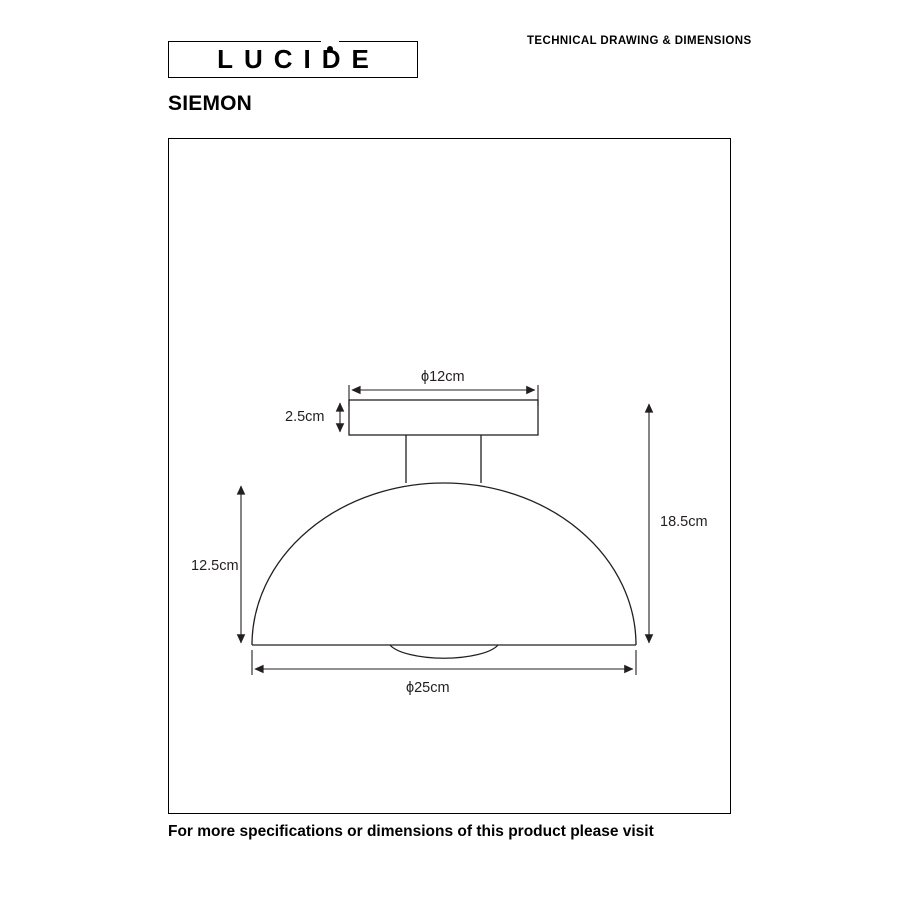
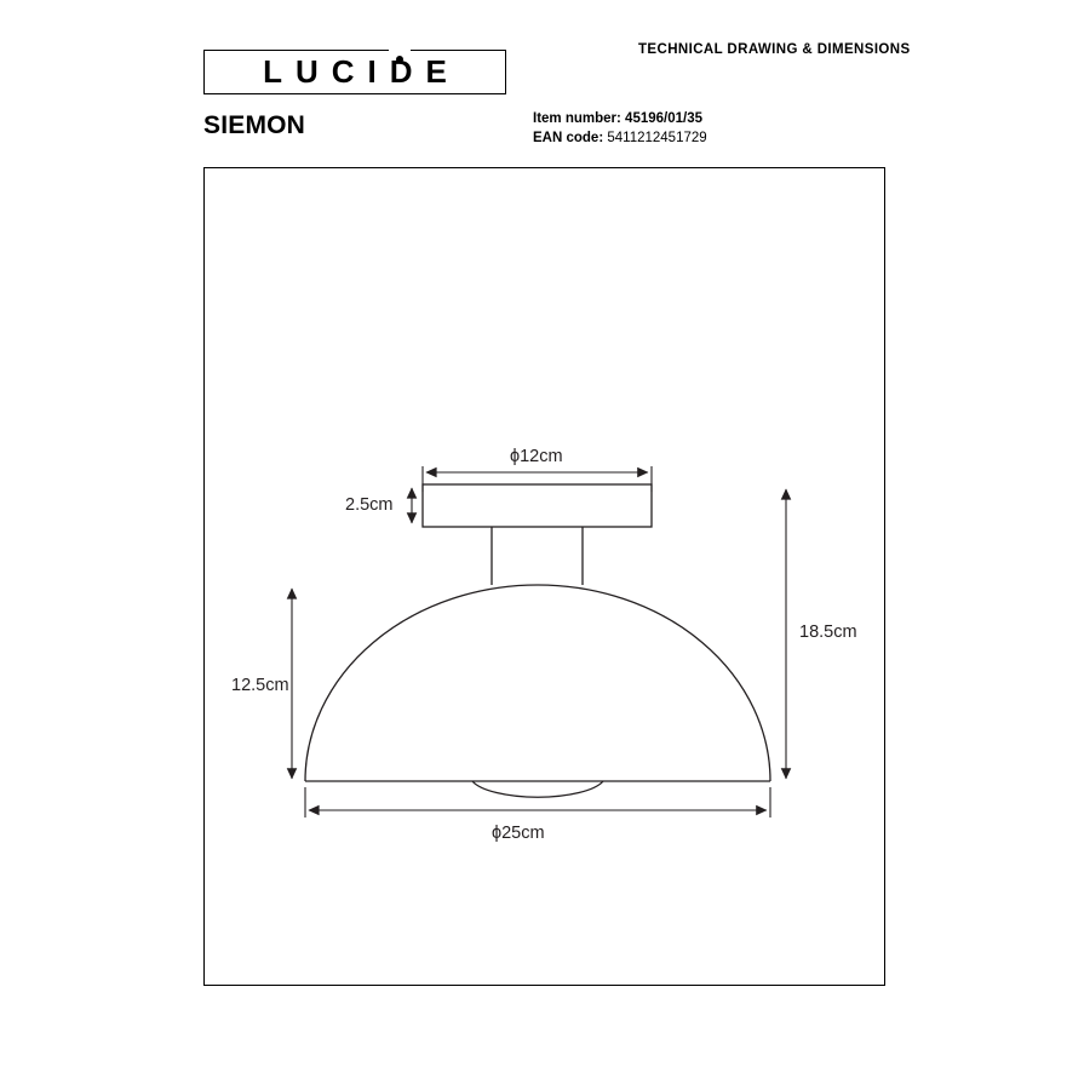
  LUCIDE
  TECHNICAL DRAWING & DIMENSIONS
  SIEMON
+ Item number: 45196/01/35
+ EAN code: 5411212451729
  ϕ12cm
  2.5cm
  18.5cm
  12.5cm
  ϕ25cm
- For more specifications or dimensions of this product please visit
